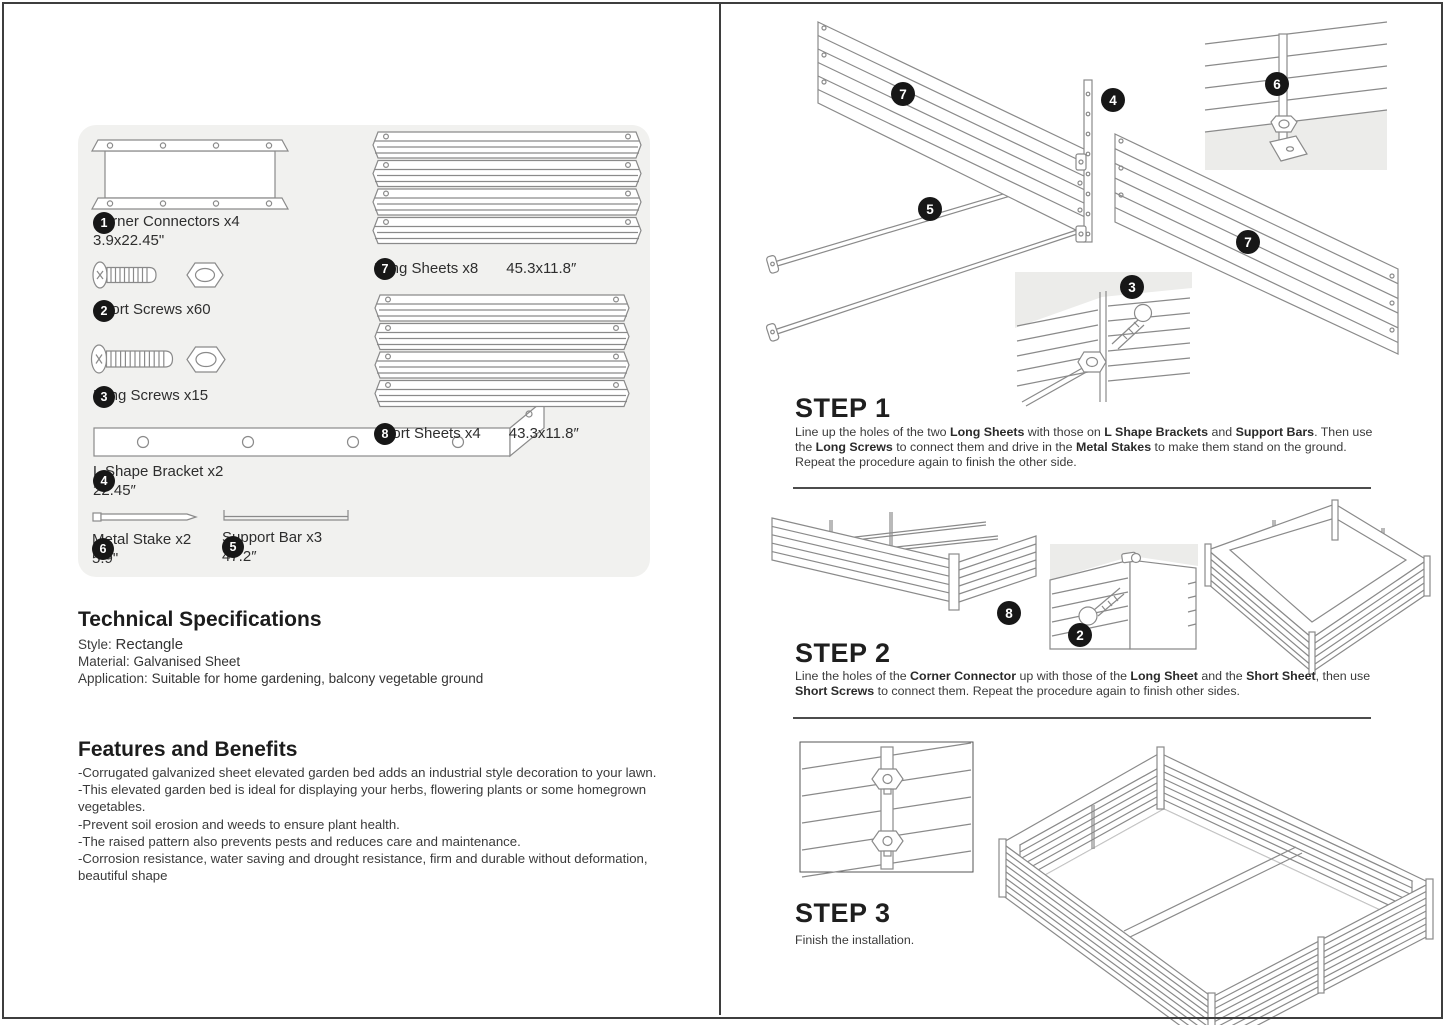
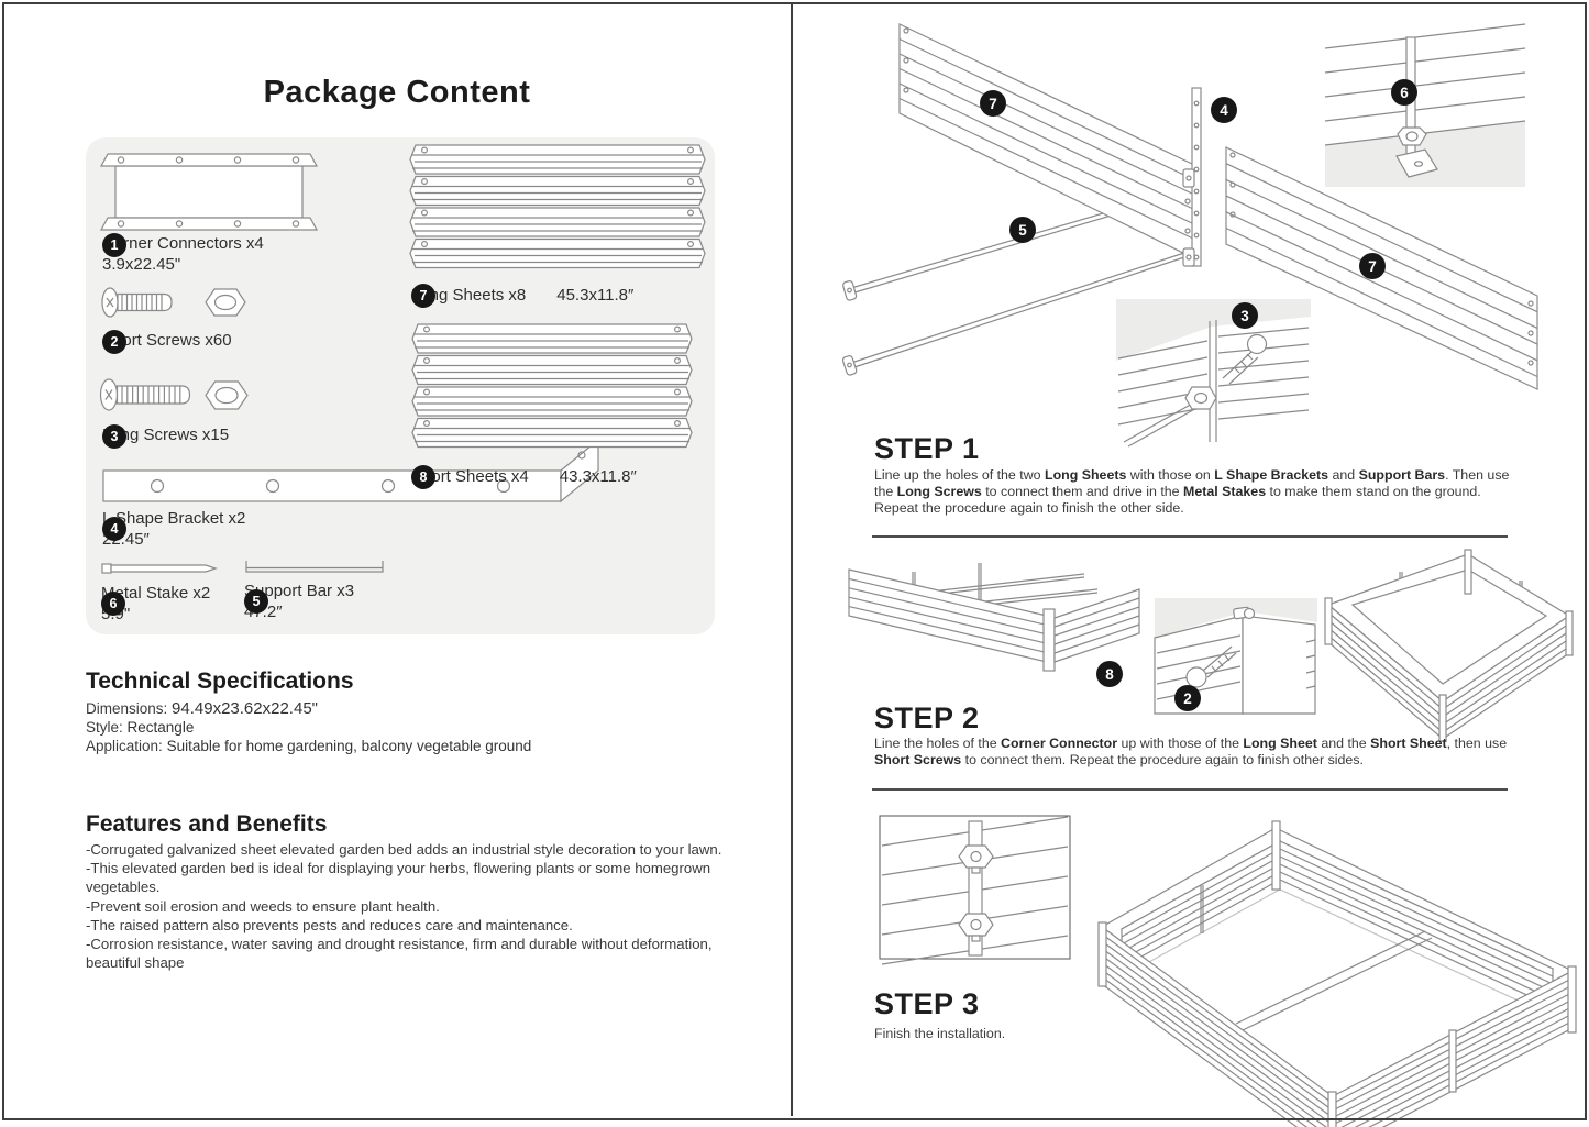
+ Package Content
  1
  ner Connectors x4
  3.9x22.45"
  2
  ort Screws x60
  3
  g Screws x15
  4
  hape Bracket x2
  2.45″
  6
  tal Stake x2
  59"
  5
  pport Bar x3
  4.2″
  7
  g Sheets x8 45.3x11.8″
  8
  ort Sheets x4 43.3x11.8″
  Technical Specifications
+ Dimensions: 94.49x23.62x22.45"
  Style: Rectangle
- Material: Galvanised Sheet
  Application: Suitable for home gardening, balcony vegetable ground
  Features and Benefits
  -Corrugated galvanized sheet elevated garden bed adds an industrial style decoration to your lawn.
  -This elevated garden bed is ideal for displaying your herbs, flowering plants or some homegrown vegetables.
  -Prevent soil erosion and weeds to ensure plant health.
  -The raised pattern also prevents pests and reduces care and maintenance.
  -Corrosion resistance, water saving and drought resistance, firm and durable without deformation, beautiful shape
  7
  4
  6
  5
  3
  7
  STEP 1
  Line up the holes of the two Long Sheets with those on L Shape Brackets and Support Bars. Then use the Long Screws to connect them and drive in the Metal Stakes to make them stand on the ground. Repeat the procedure again to finish the other side.
  8
  2
  STEP 2
  Line the holes of the Corner Connector up with those of the Long Sheet and the Short Sheet, then use Short Screws to connect them. Repeat the procedure again to finish other sides.
  STEP 3
  Finish the installation.
